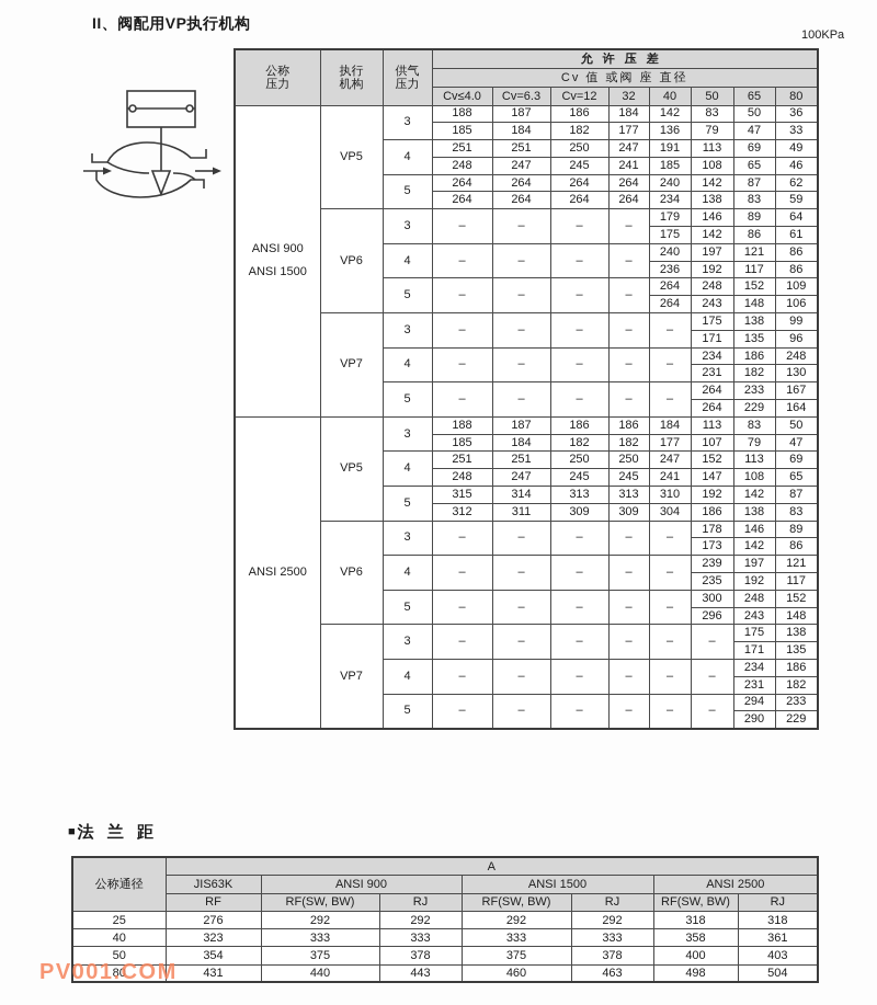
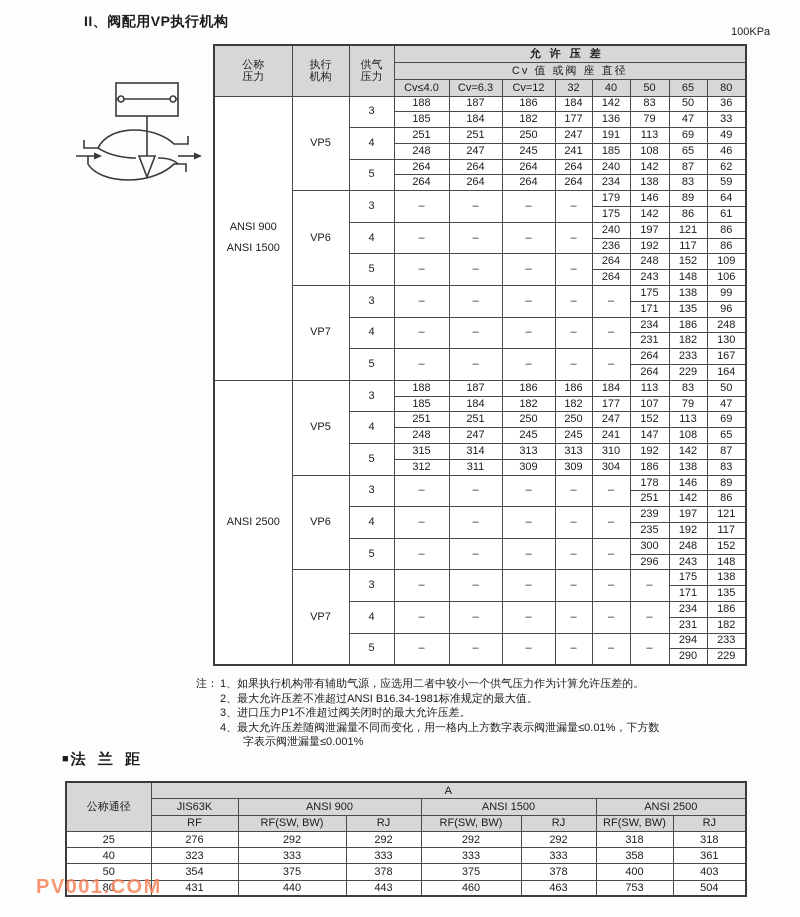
  II、阀配用VP执行机构
  100KPa
  公称 压力	执行 机构	供气 压力	允许压差
  Cv 值 或阀 座 直径
  Cv≤4.0	Cv=6.3	Cv=12	32	40	50	65	80
  ANSI 900 ANSI 1500	VP5	3	188	187	186	184	142	83	50	36
  185	184	182	177	136	79	47	33
  4	251	251	250	247	191	113	69	49
  248	247	245	241	185	108	65	46
  5	264	264	264	264	240	142	87	62
  264	264	264	264	234	138	83	59
  VP6	3	–	–	–	–	179	146	89	64
  175	142	86	61
  4	–	–	–	–	240	197	121	86
  236	192	117	86
  5	–	–	–	–	264	248	152	109
  264	243	148	106
  VP7	3	–	–	–	–	–	175	138	99
  171	135	96
  4	–	–	–	–	–	234	186	248
  231	182	130
  5	–	–	–	–	–	264	233	167
  264	229	164
  ANSI 2500	VP5	3	188	187	186	186	184	113	83	50
  185	184	182	182	177	107	79	47
  4	251	251	250	250	247	152	113	69
  248	247	245	245	241	147	108	65
  5	315	314	313	313	310	192	142	87
  312	311	309	309	304	186	138	83
  VP6	3	–	–	–	–	–	178	146	89
- 173	142	86
+ 251	142	86
  4	–	–	–	–	–	239	197	121
  235	192	117
  5	–	–	–	–	–	300	248	152
  296	243	148
  VP7	3	–	–	–	–	–	–	175	138
  171	135
  4	–	–	–	–	–	–	234	186
  231	182
  5	–	–	–	–	–	–	294	233
  290	229
+ 注：
+ 1、如果执行机构带有辅助气源，应选用二者中较小一个供气压力作为计算允许压差的。
+ 2、最大允许压差不准超过ANSI B16.34-1981标准规定的最大值。
+ 3、进口压力P1不准超过阀关闭时的最大允许压差。
+ 4、最大允许压差随阀泄漏量不同而变化，用一格内上方数字表示阀泄漏量≤0.01%，下方数
+ 字表示阀泄漏量≤0.001%
  ■ 法 兰 距
  公称通径	A
  JIS63K	ANSI 900	ANSI 1500	ANSI 2500
  RF	RF(SW, BW)	RJ	RF(SW, BW)	RJ	RF(SW, BW)	RJ
  25	276	292	292	292	292	318	318
  40	323	333	333	333	333	358	361
  50	354	375	378	375	378	400	403
- 80	431	440	443	460	463	498	504
+ 80	431	440	443	460	463	753	504
  PV001.COM
